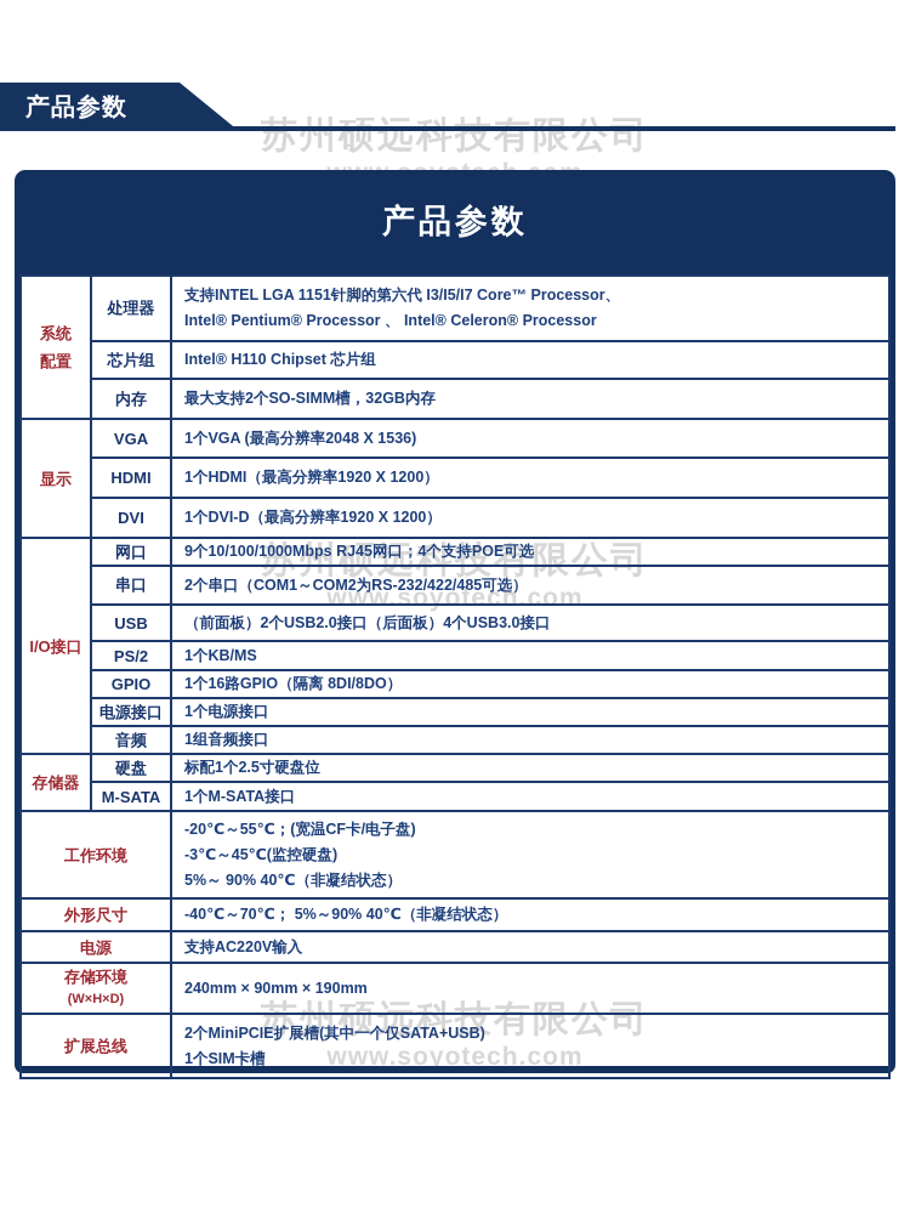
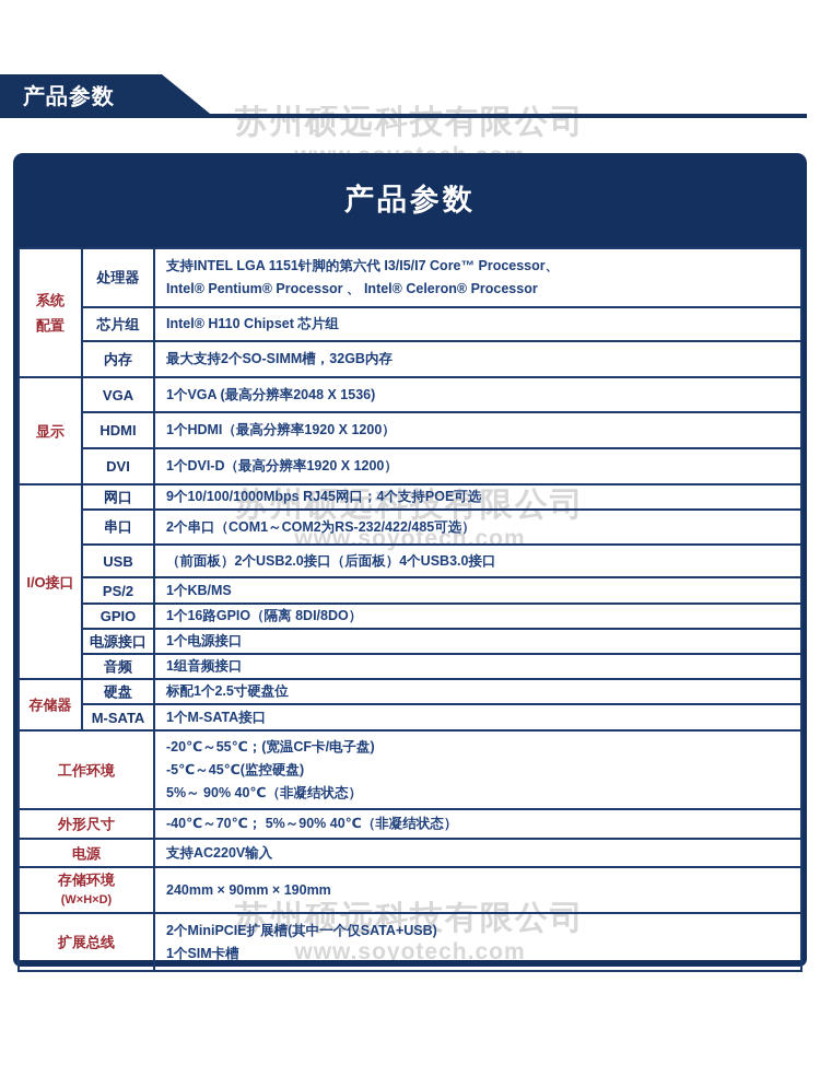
  产品参数
  产品参数
  系统 配置	处理器	支持INTEL LGA 1151针脚的第六代 I3/I5/I7 Core™ Processor、 Intel® Pentium® Processor 、 Intel® Celeron® Processor
  芯片组	Intel® H110 Chipset 芯片组
  内存	最大支持2个SO-SIMM槽，32GB内存
  显示	VGA	1个VGA (最高分辨率2048 X 1536)
  HDMI	1个HDMI（最高分辨率1920 X 1200）
  DVI	1个DVI-D（最高分辨率1920 X 1200）
  I/O接口	网口	9个10/100/1000Mbps RJ45网口；4个支持POE可选
  串口	2个串口（COM1～COM2为RS-232/422/485可选）
  USB	（前面板）2个USB2.0接口（后面板）4个USB3.0接口
  PS/2	1个KB/MS
  GPIO	1个16路GPIO（隔离 8DI/8DO）
  电源接口	1个电源接口
  音频	1组音频接口
  存储器	硬盘	标配1个2.5寸硬盘位
  M-SATA	1个M-SATA接口
- 工作环境	-20℃～55℃；(宽温CF卡/电子盘) -3℃～45℃(监控硬盘) 5%～ 90% 40℃（非凝结状态）
+ 工作环境	-20℃～55℃；(宽温CF卡/电子盘) -5℃～45℃(监控硬盘) 5%～ 90% 40℃（非凝结状态）
  外形尺寸	-40℃～70℃； 5%～90% 40℃（非凝结状态）
  电源	支持AC220V输入
  存储环境 (W×H×D)	240mm × 90mm × 190mm
  扩展总线	2个MiniPCIE扩展槽(其中一个仅SATA+USB) 1个SIM卡槽
  苏州硕远科技有限公司
  www.soyotech.com
  苏州硕远科技有限公司
  www.soyotech.com
  苏州硕远科技有限公司
  www.soyotech.com
